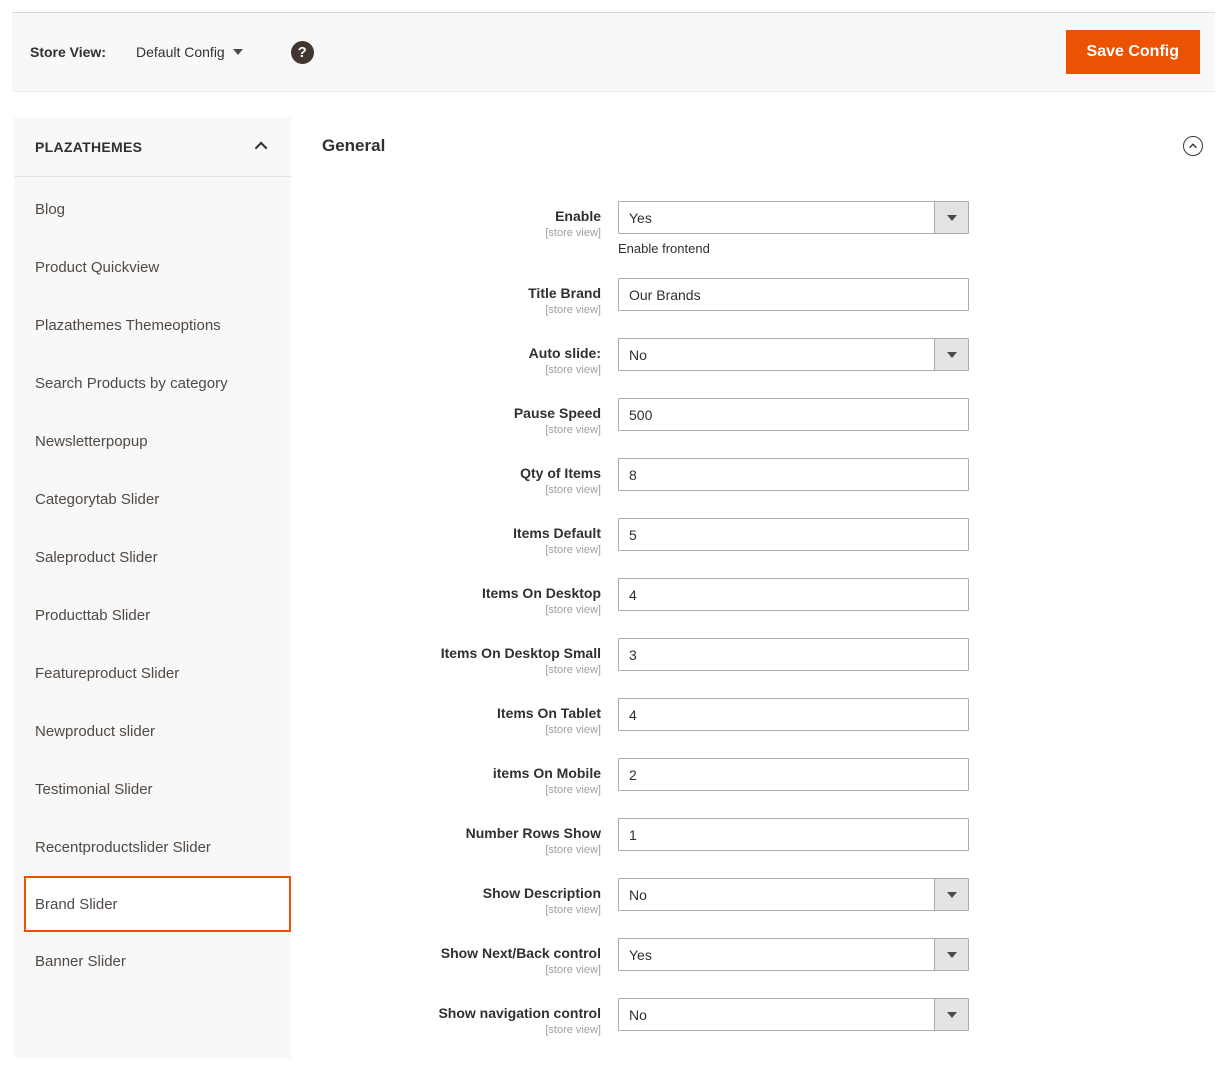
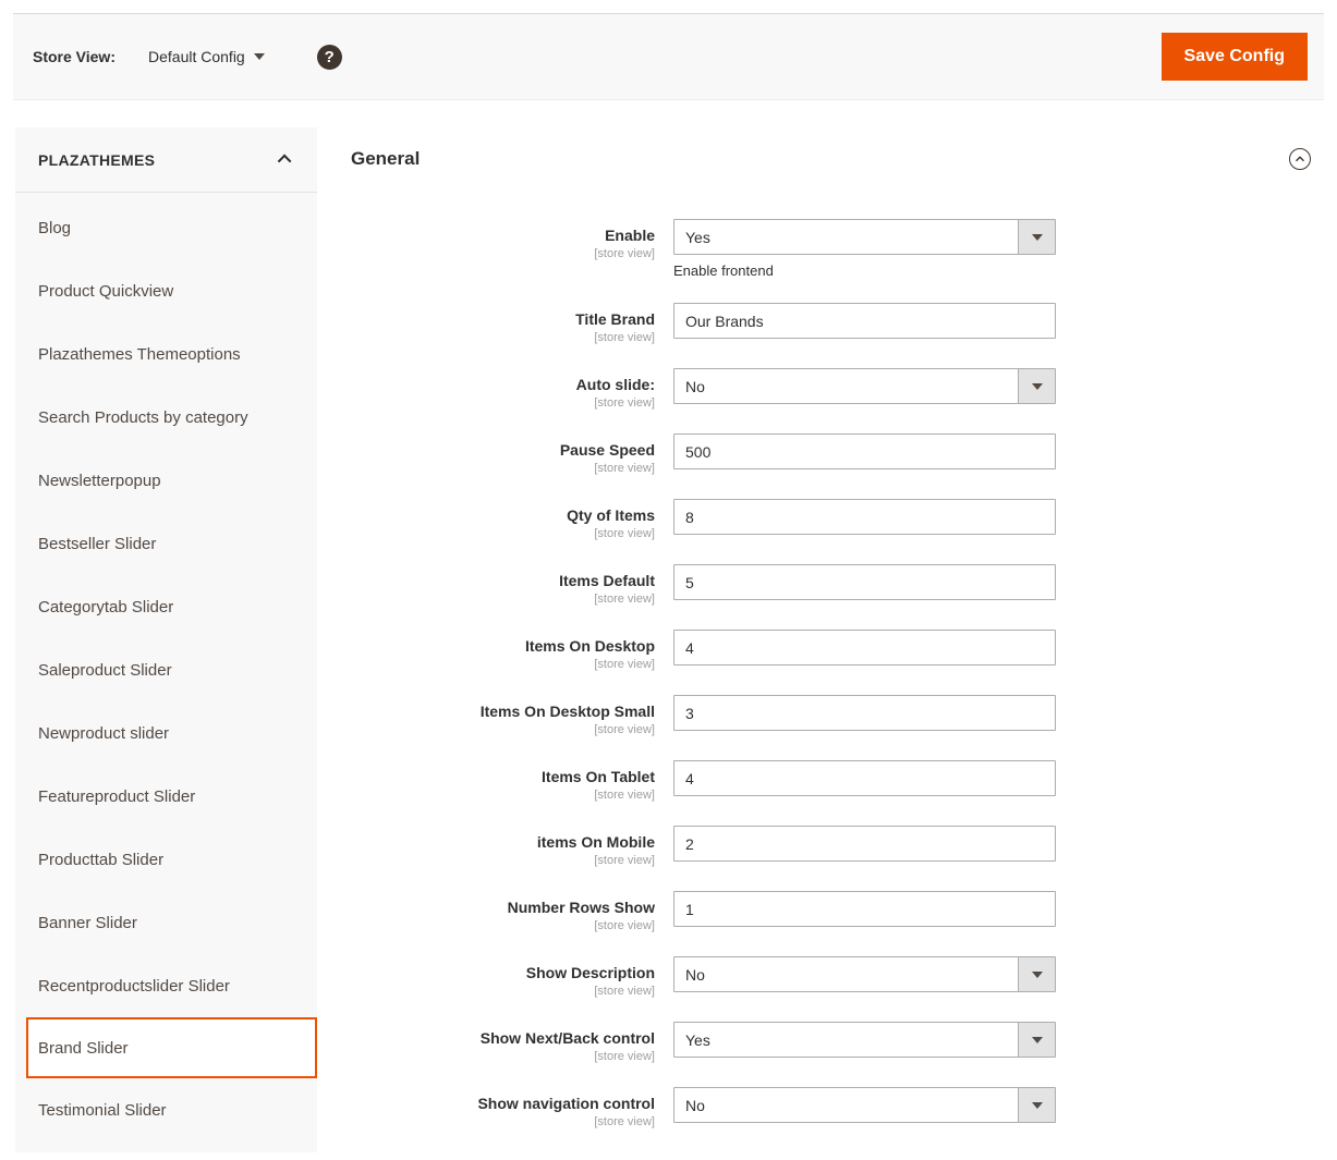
  Store View:
  Default Config
  ?
  Save Config
  PLAZATHEMES
  Blog
  Product Quickview
  Plazathemes Themeoptions
  Search Products by category
  Newsletterpopup
+ Bestseller Slider
  Categorytab Slider
  Saleproduct Slider
- Producttab Slider
+ Newproduct slider
  Featureproduct Slider
- Newproduct slider
+ Producttab Slider
- Testimonial Slider
+ Banner Slider
  Recentproductslider Slider
  Brand Slider
- Banner Slider
+ Testimonial Slider
  General
  Enable
  [store view]
  Yes
  Enable frontend
  Title Brand
  [store view]
  Our Brands
  Auto slide:
  [store view]
  No
  Pause Speed
  [store view]
  500
  Qty of Items
  [store view]
  8
  Items Default
  [store view]
  5
  Items On Desktop
  [store view]
  4
  Items On Desktop Small
  [store view]
  3
  Items On Tablet
  [store view]
  4
  items On Mobile
  [store view]
  2
  Number Rows Show
  [store view]
  1
  Show Description
  [store view]
  No
  Show Next/Back control
  [store view]
  Yes
  Show navigation control
  [store view]
  No
